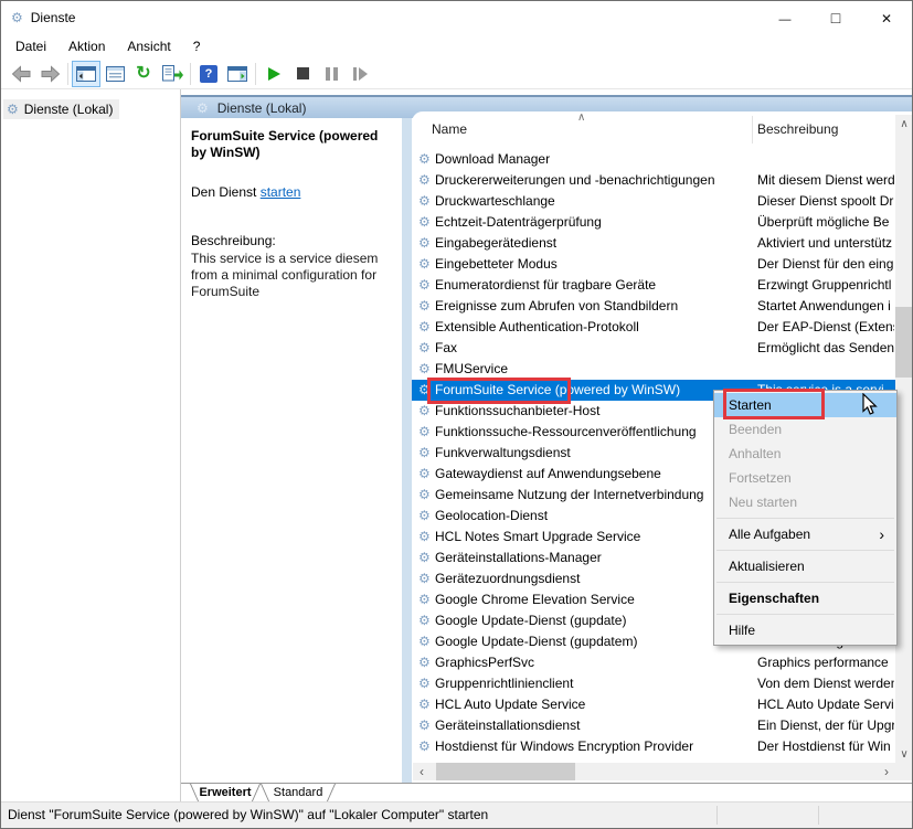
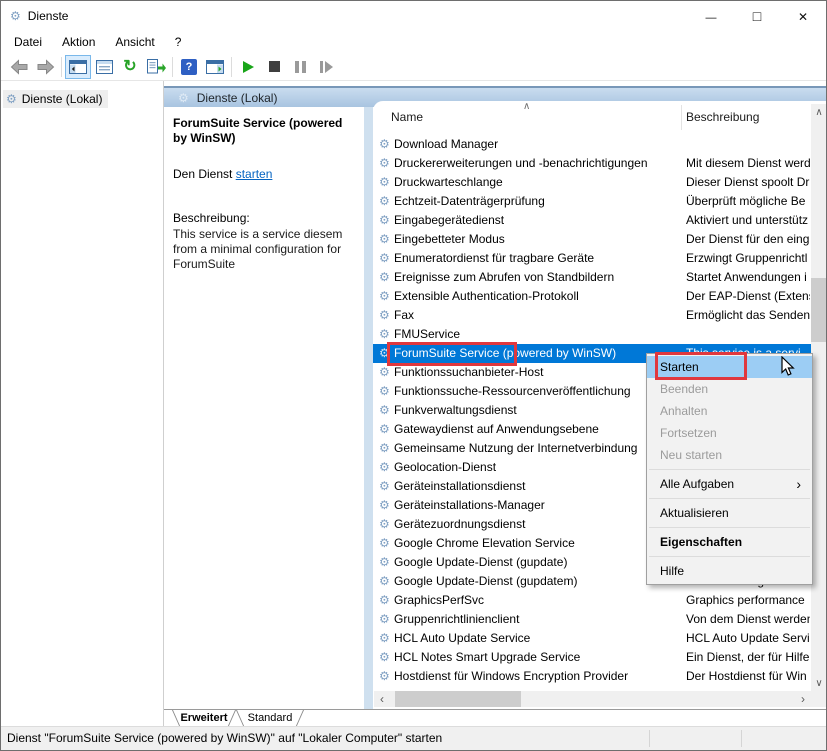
  Dienste
  Datei
  Aktion
  Ansicht
  ?
  Dienste (Lokal)
  Dienste (Lokal)
  ForumSuite Service (powered by WinSW)
  Den Dienst starten
  Beschreibung:
  This service is a service diesem from a minimal configuration for ForumSuite
  Name
  Beschreibung
  Download Manager
  Druckererweiterungen und -benachrichtigungen
  Mit diesem Dienst werd
  Druckwarteschlange
  Dieser Dienst spoolt Dr
  Echtzeit-Datenträgerprüfung
  Überprüft mögliche Be
  Eingabegerätedienst
  Aktiviert und unterstütz
  Eingebetteter Modus
  Der Dienst für den eing
  Enumeratordienst für tragbare Geräte
  Erzwingt Gruppenrichtl
  Ereignisse zum Abrufen von Standbildern
  Startet Anwendungen i
  Extensible Authentication-Protokoll
  Der EAP-Dienst (Exten
  Fax
  Ermöglicht das Senden
  FMUService
  ForumSuite Service (powered by WinSW)
  Funktionssuchanbieter-Host
  Funktionssuche-Ressourcenveröffentlichung
  Funkverwaltungsdienst
  Gatewaydienst auf Anwendungsebene
  Gemeinsame Nutzung der Internetverbindung
  Geolocation-Dienst
- HCL Notes Smart Upgrade Service
+ Geräteinstallationsdienst
  Geräteinstallations-Manager
  Gerätezuordnungsdienst
  Google Chrome Elevation Service
  Google Update-Dienst (gupdate)
  Google Update-Dienst (gupdatem)
  GraphicsPerfSvc
  Graphics performance
  Gruppenrichtlinienclient
  Von dem Dienst werde
  HCL Auto Update Service
  HCL Auto Update Servi
- Geräteinstallationsdienst
+ HCL Notes Smart Upgrade Service
- Ein Dienst, der für Upgr
+ Ein Dienst, der für Hilfe
  Hostdienst für Windows Encryption Provider
  Der Hostdienst für Win
  Erweitert
  Standard
  Dienst "ForumSuite Service (powered by WinSW)" auf "Lokaler Computer" starten
  Starten
  Beenden
  Anhalten
  Fortsetzen
  Neu starten
  Alle Aufgaben
  Aktualisieren
  Eigenschaften
  Hilfe
